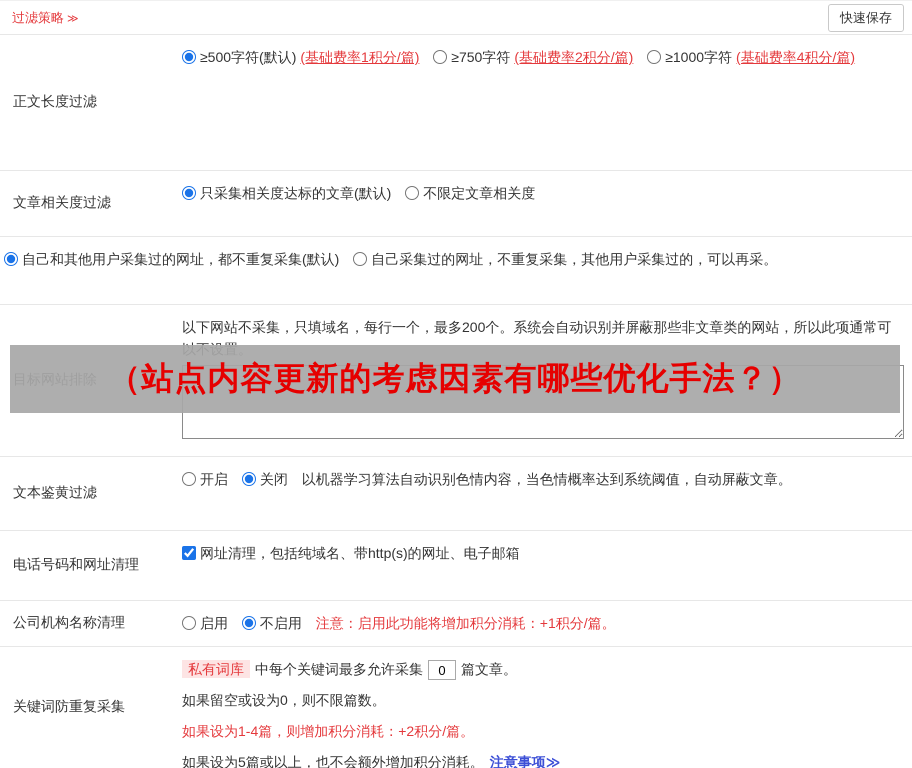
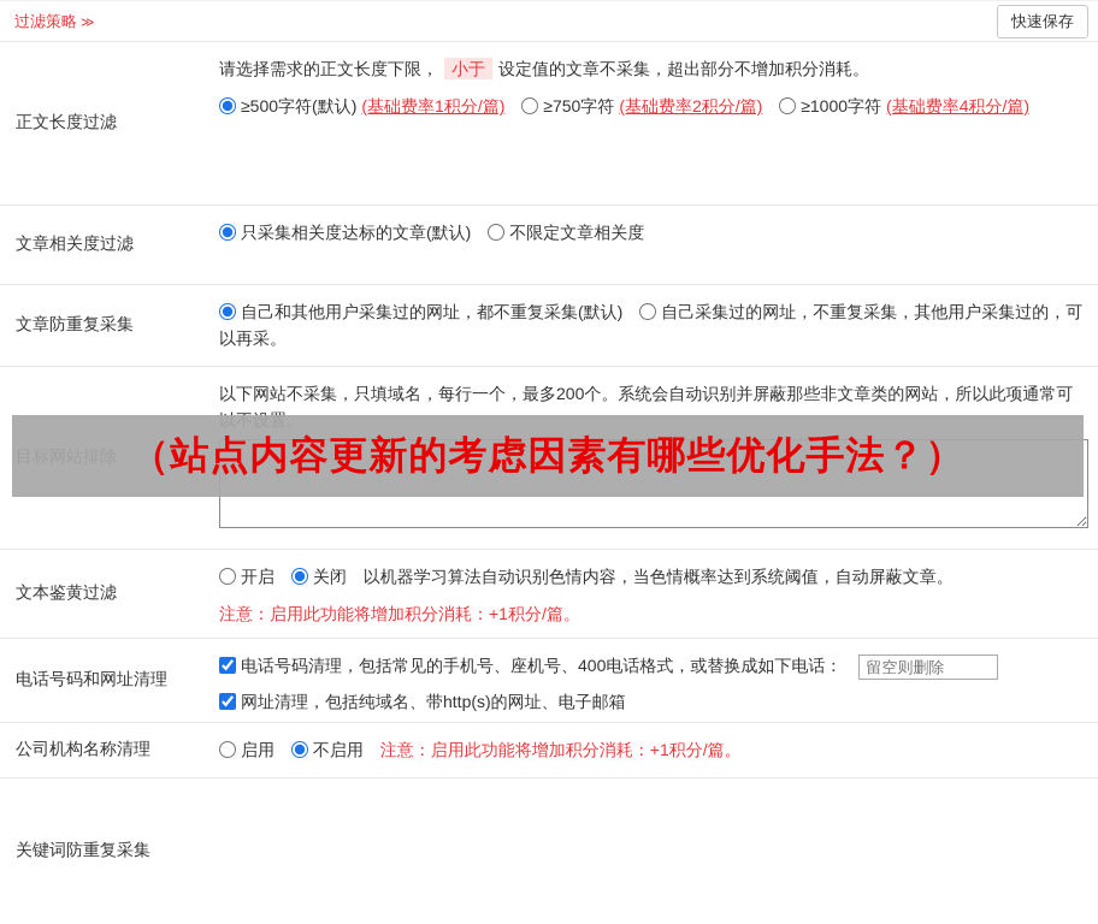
  过滤策略 ≫
  快速保存
  正文长度过滤
+ 请选择需求的正文长度下限， 小于 设定值的文章不采集，超出部分不增加积分消耗。
  ≥500字符(默认) (基础费率1积分/篇) ≥750字符 (基础费率2积分/篇) ≥1000字符 (基础费率4积分/篇)
  文章相关度过滤
  只采集相关度达标的文章(默认) 不限定文章相关度
+ 文章防重复采集
  自己和其他用户采集过的网址，都不重复采集(默认) 自己采集过的网址，不重复采集，其他用户采集过的，可以再采。
  以下网站不采集，只填域名，每行一个，最多200个。系统会自动识别并屏蔽那些非文章类的网站，所以此项通常可
  文本鉴黄过滤
  开启 关闭 以机器学习算法自动识别色情内容，当色情概率达到系统阈值，自动屏蔽文章。
+ 注意：启用此功能将增加积分消耗：+1积分/篇。
  电话号码和网址清理
+ 电话号码清理，包括常见的手机号、座机号、400电话格式，或替换成如下电话： 留空则删除
  网址清理，包括纯域名、带http(s)的网址、电子邮箱
  公司机构名称清理
  启用 不启用 注意：启用此功能将增加积分消耗：+1积分/篇。
  关键词防重复采集
- 私有词库 中每个关键词最多允许采集 0 篇文章。
- 如果留空或设为0，则不限篇数。
- 如果设为1-4篇，则增加积分消耗：+2积分/篇。
- 如果设为5篇或以上，也不会额外增加积分消耗。 注意事项≫
  （站点内容更新的考虑因素有哪些优化手法？）
